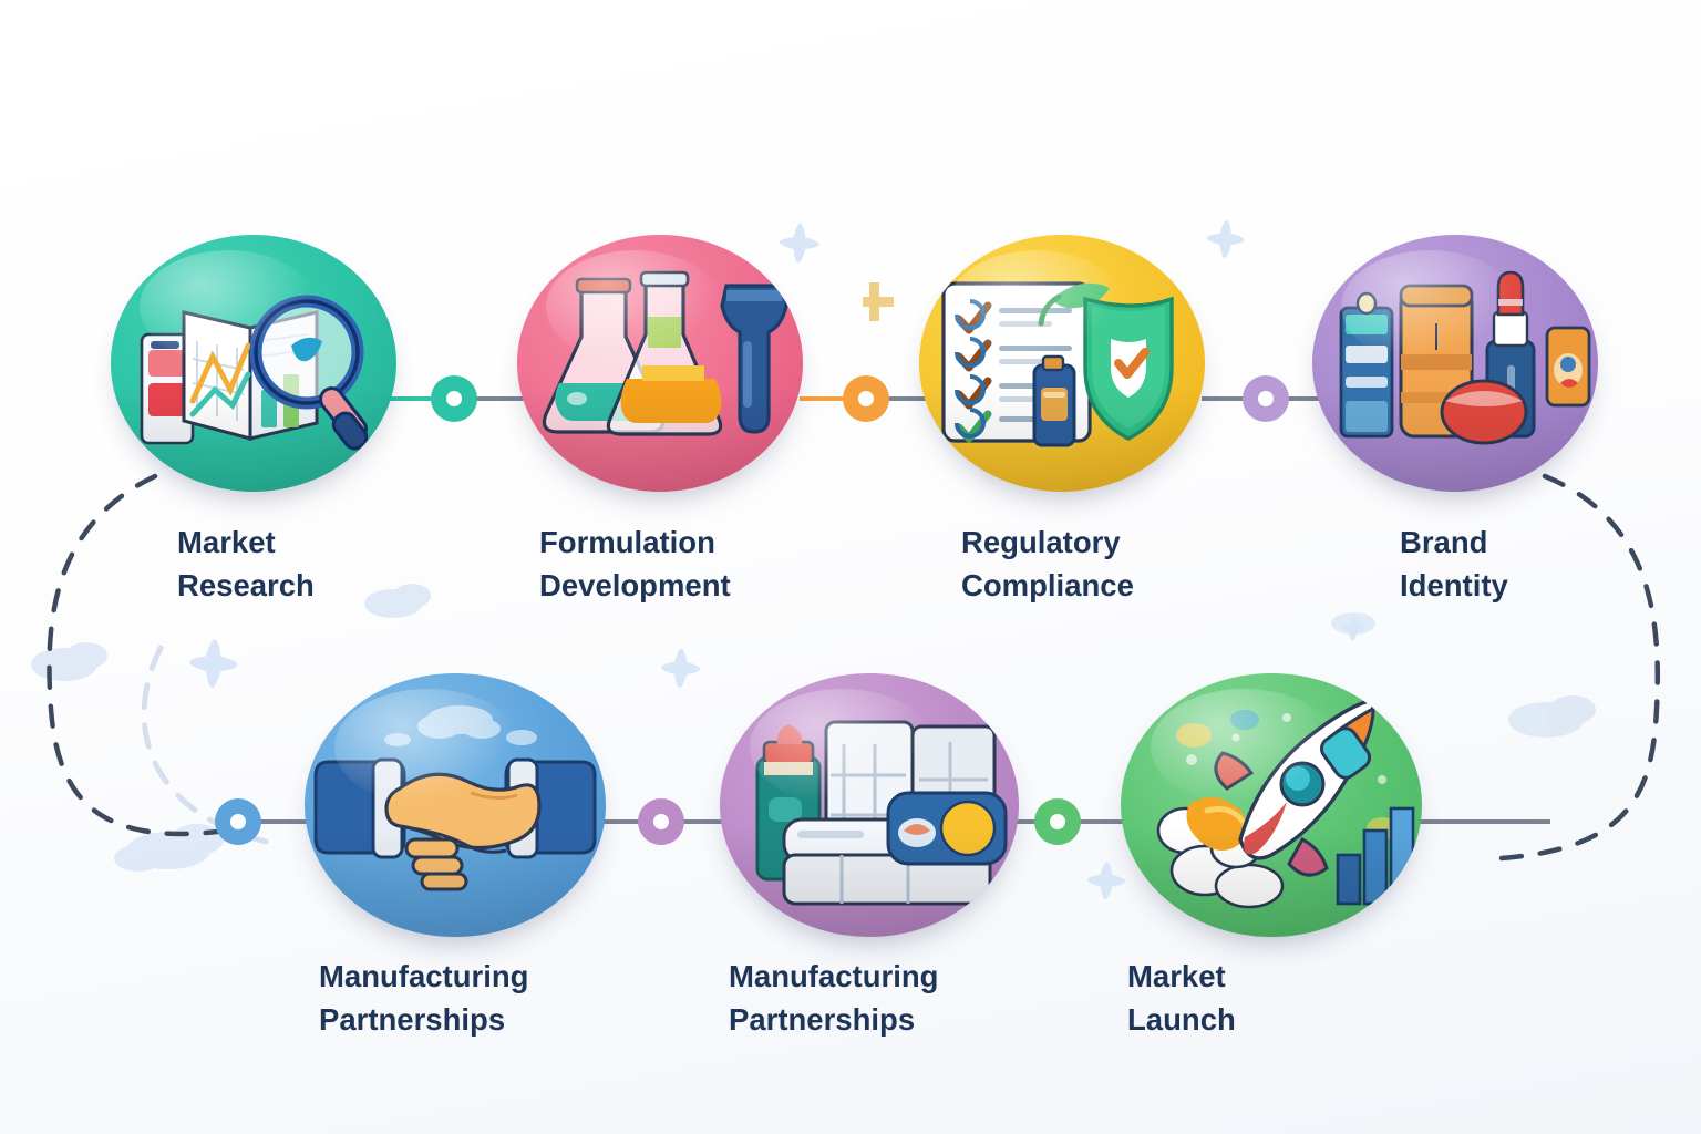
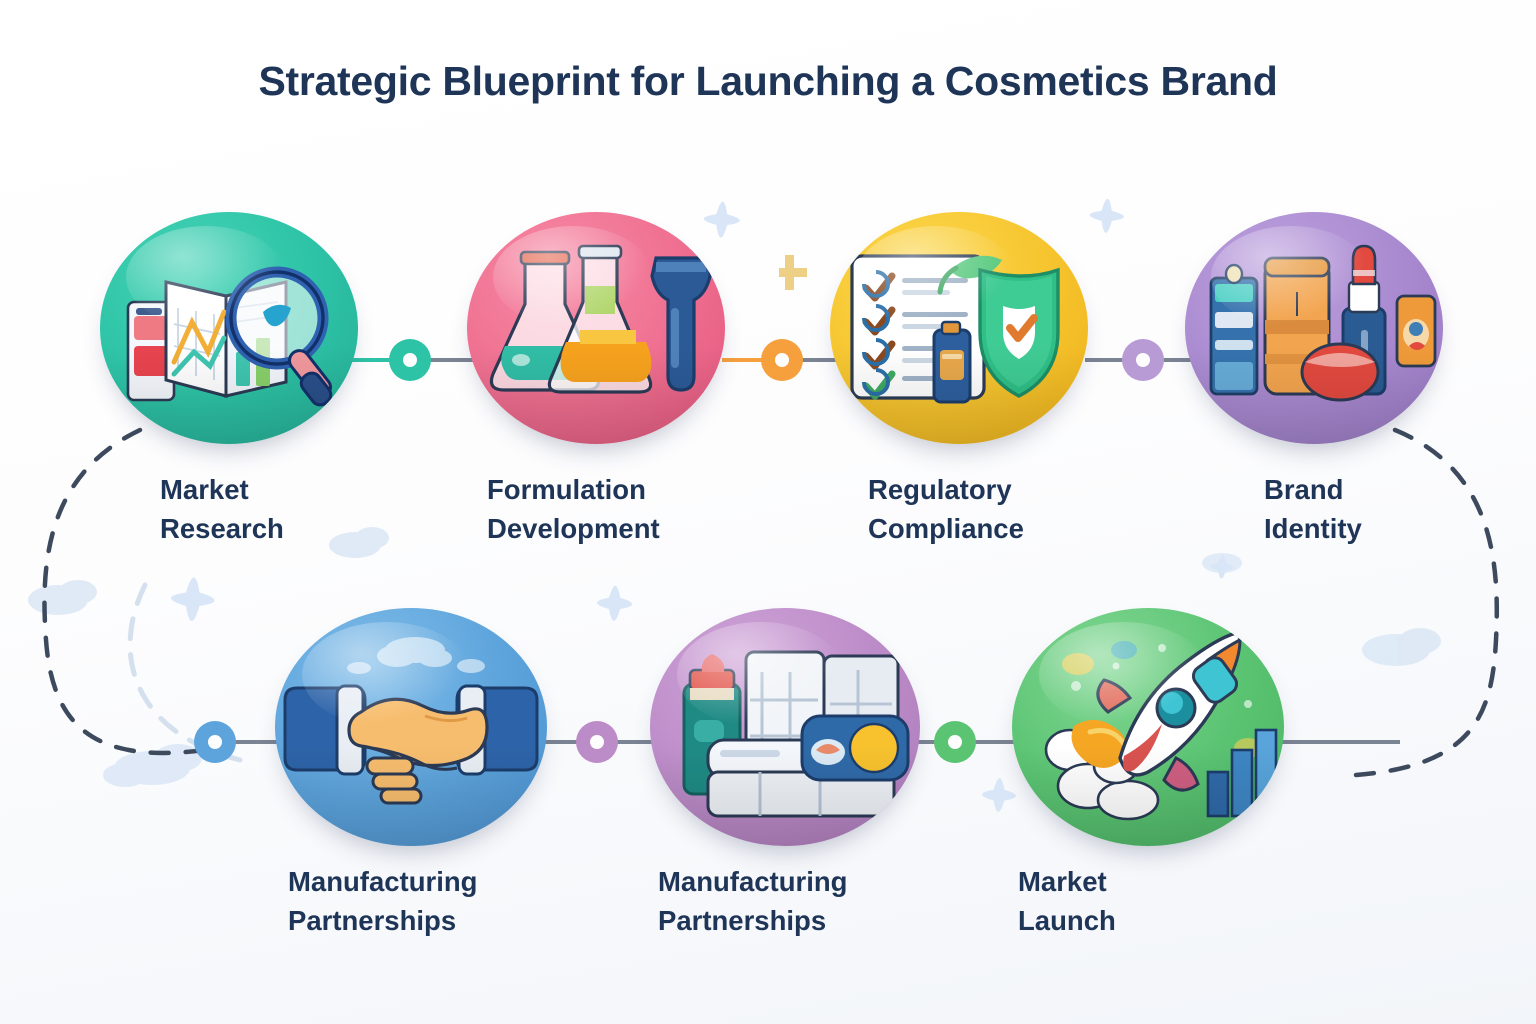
+ Strategic Blueprint for Launching a Cosmetics Brand
  Market
  Research
  Formulation
  Development
  Regulatory
  Compliance
  Brand
  Identity
  Manufacturing
  Partnerships
  Manufacturing
  Partnerships
  Market Launch
